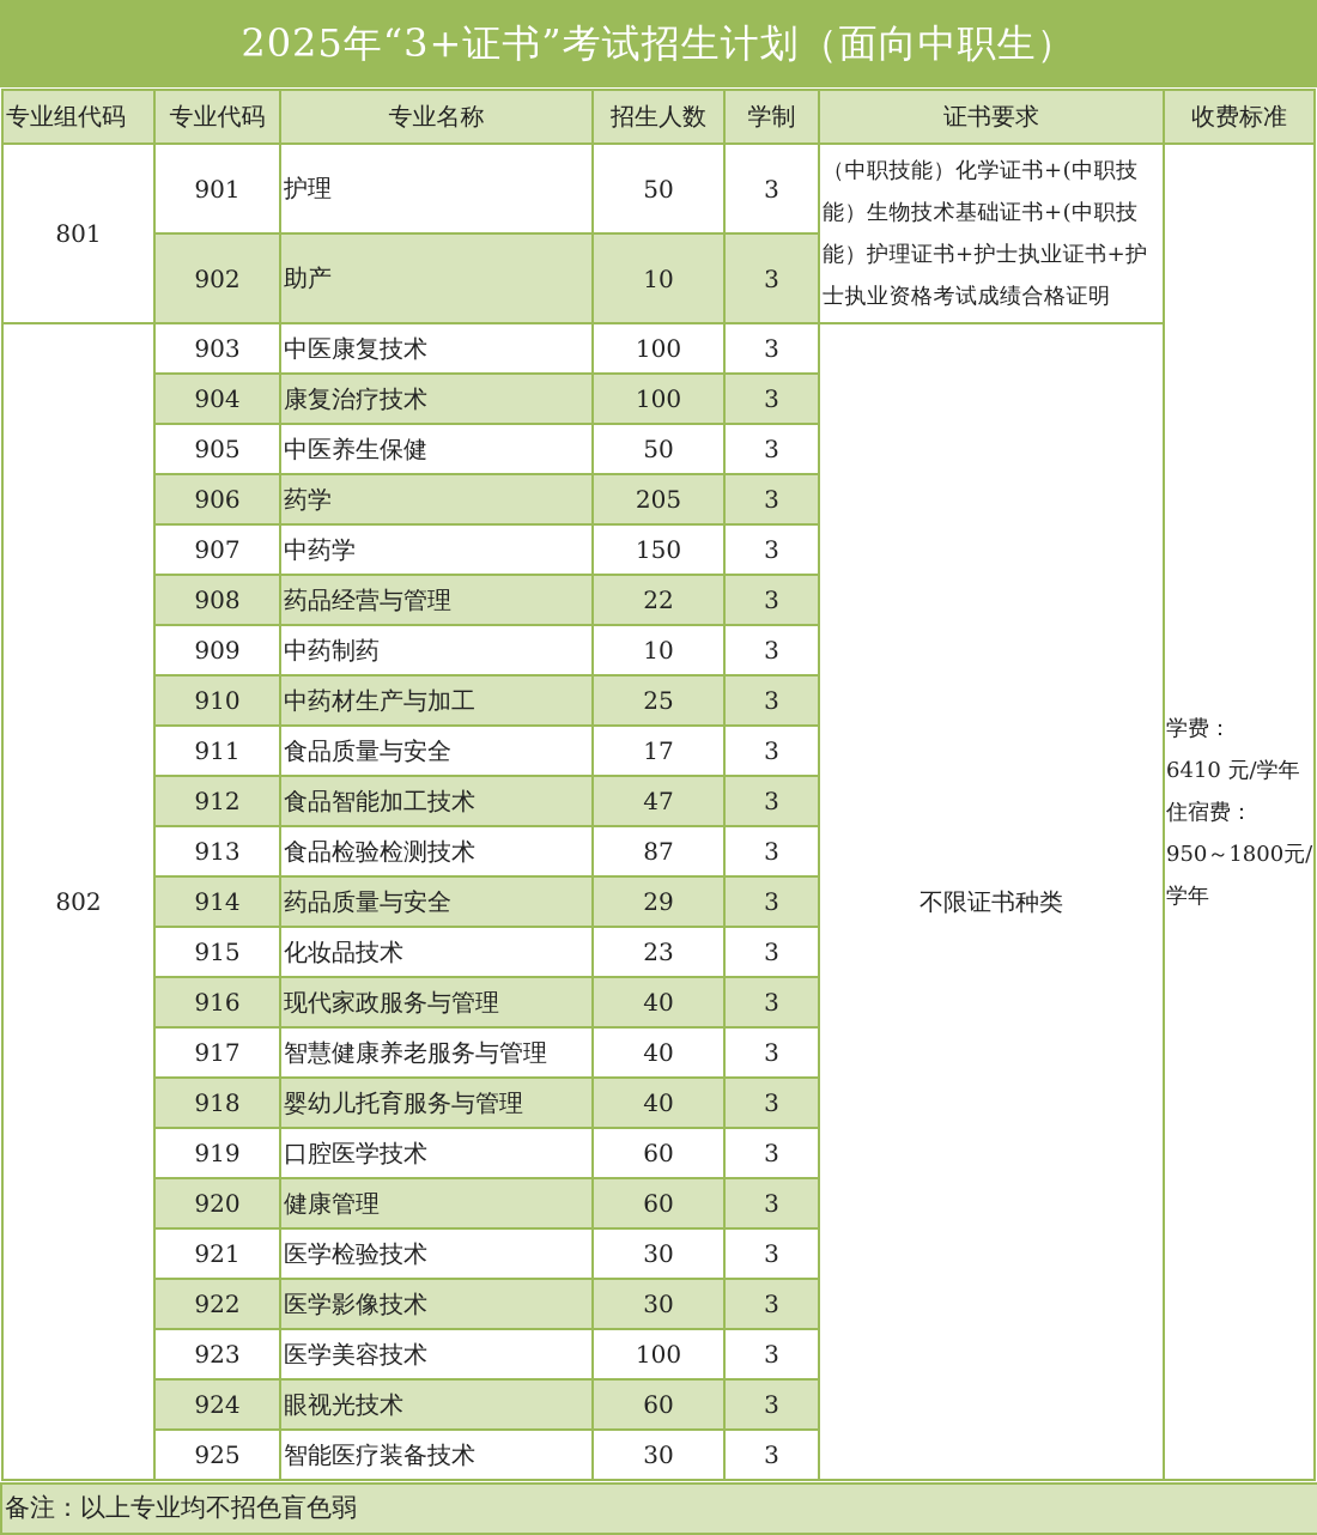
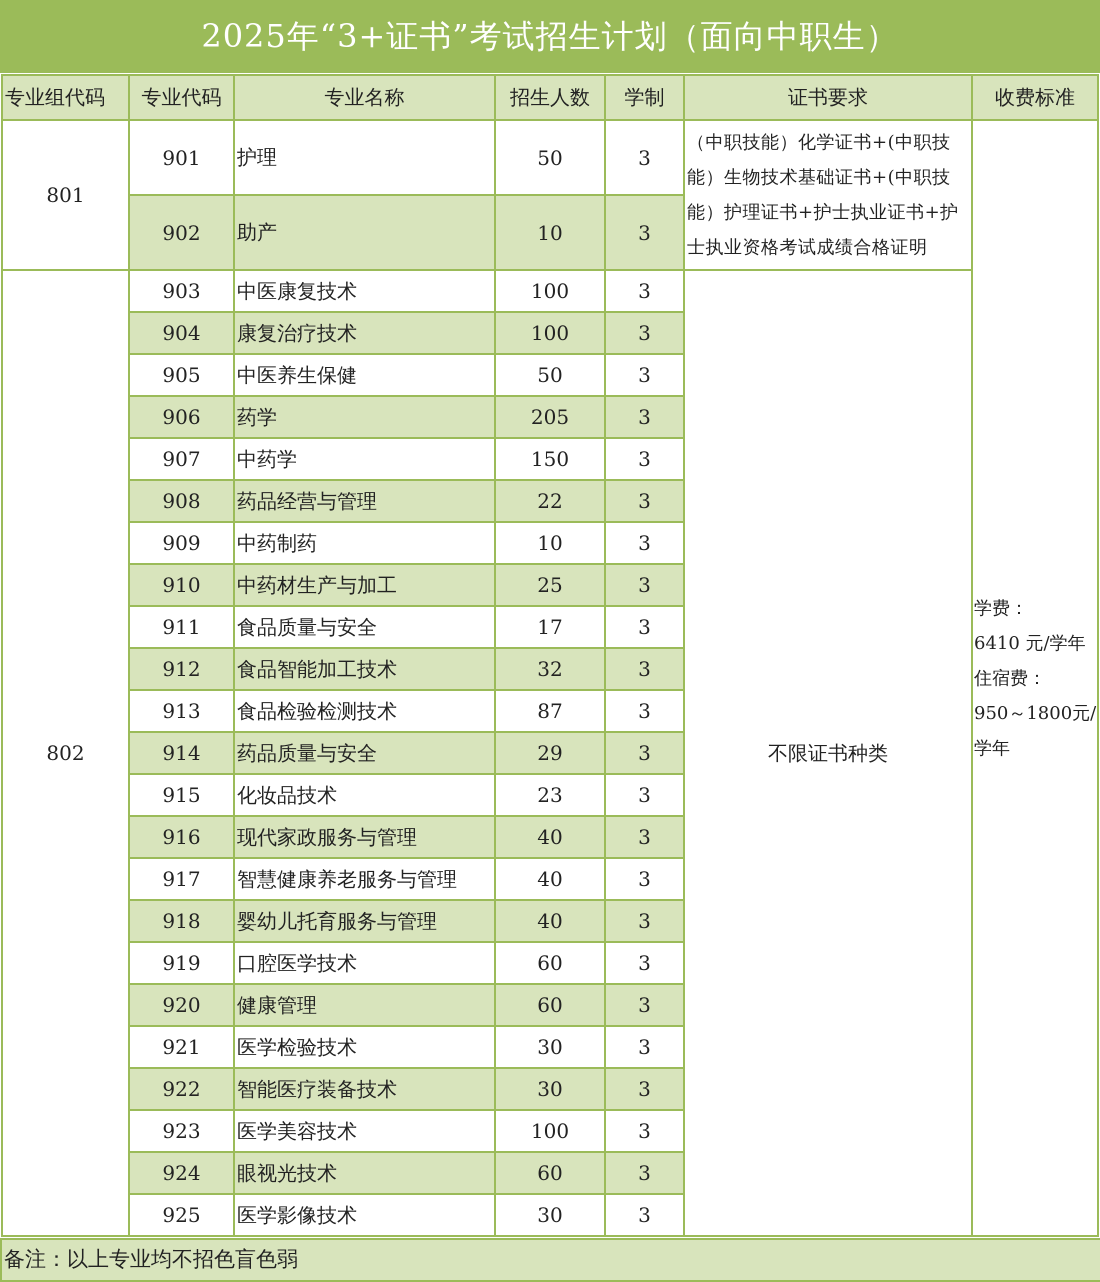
  2025年“3+证书”考试招生计划（面向中职生）
  专业组代码	专业代码	专业名称	招生人数	学制	证书要求	收费标准
  801	901	护理	50	3	（中职技能）化学证书+(中职技能）生物技术基础证书+(中职技能）护理证书+护士执业证书+护士执业资格考试成绩合格证明	学费： 6410 元/学年 住宿费： 950～1800元/ 学年
  902	助产	10	3
  802	903	中医康复技术	100	3	不限证书种类
  904	康复治疗技术	100	3
  905	中医养生保健	50	3
  906	药学	205	3
  907	中药学	150	3
  908	药品经营与管理	22	3
  909	中药制药	10	3
  910	中药材生产与加工	25	3
  911	食品质量与安全	17	3
- 912	食品智能加工技术	47	3
+ 912	食品智能加工技术	32	3
  913	食品检验检测技术	87	3
  914	药品质量与安全	29	3
  915	化妆品技术	23	3
  916	现代家政服务与管理	40	3
  917	智慧健康养老服务与管理	40	3
  918	婴幼儿托育服务与管理	40	3
  919	口腔医学技术	60	3
  920	健康管理	60	3
  921	医学检验技术	30	3
- 922	医学影像技术	30	3
+ 922	智能医疗装备技术	30	3
  923	医学美容技术	100	3
  924	眼视光技术	60	3
- 925	智能医疗装备技术	30	3
+ 925	医学影像技术	30	3
  备注：以上专业均不招色盲色弱
